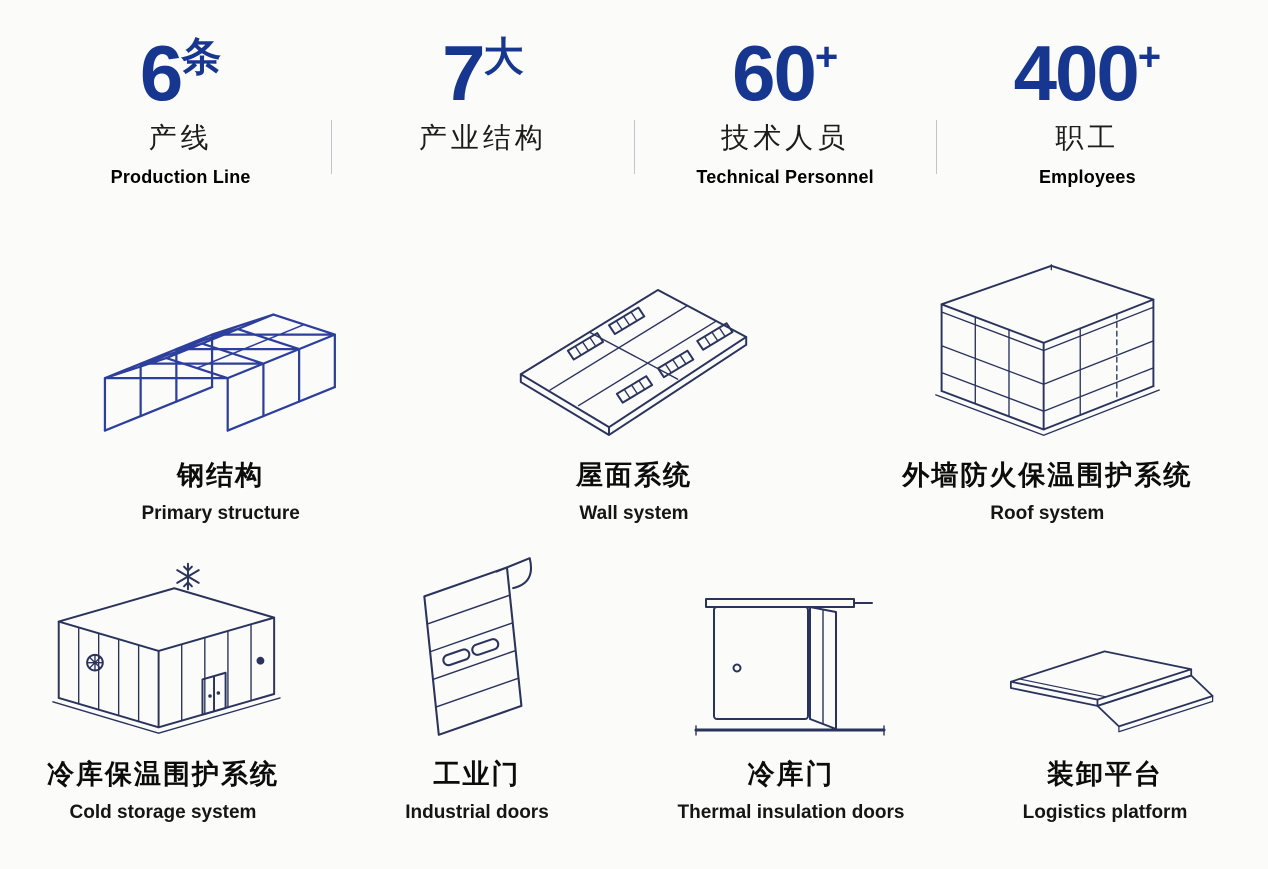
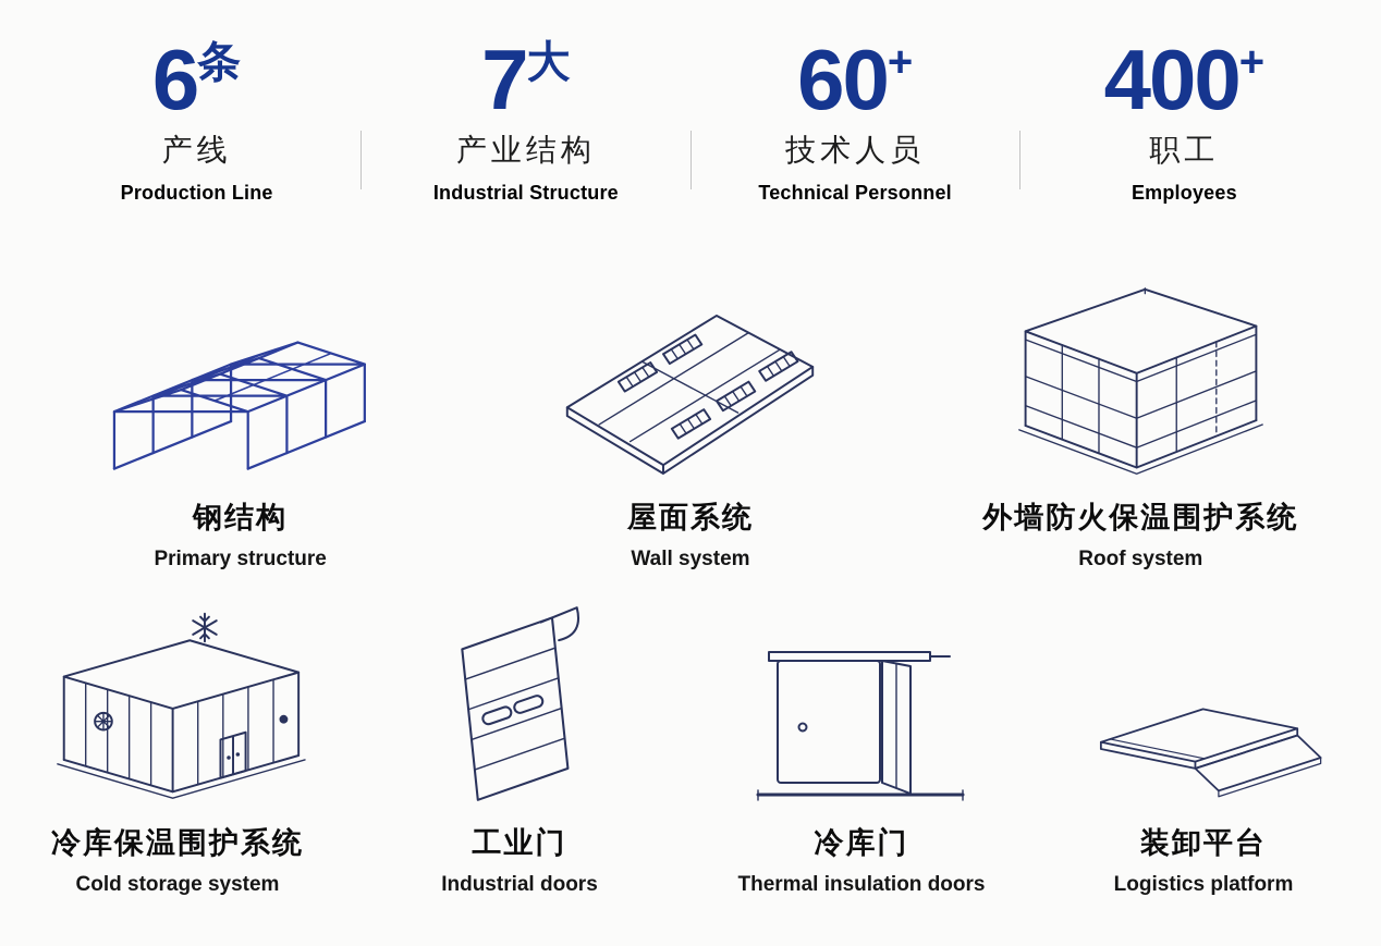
  6条
  产线
  Production Line
  7大
  产业结构
+ Industrial Structure
  60+
  技术人员
  Technical Personnel
  400+
  职工
  Employees
  钢结构
  Primary structure
  屋面系统
  Wall system
  外墙防火保温围护系统
  Roof system
  冷库保温围护系统
  Cold storage system
  工业门
  Industrial doors
  冷库门
  Thermal insulation doors
  装卸平台
  Logistics platform
